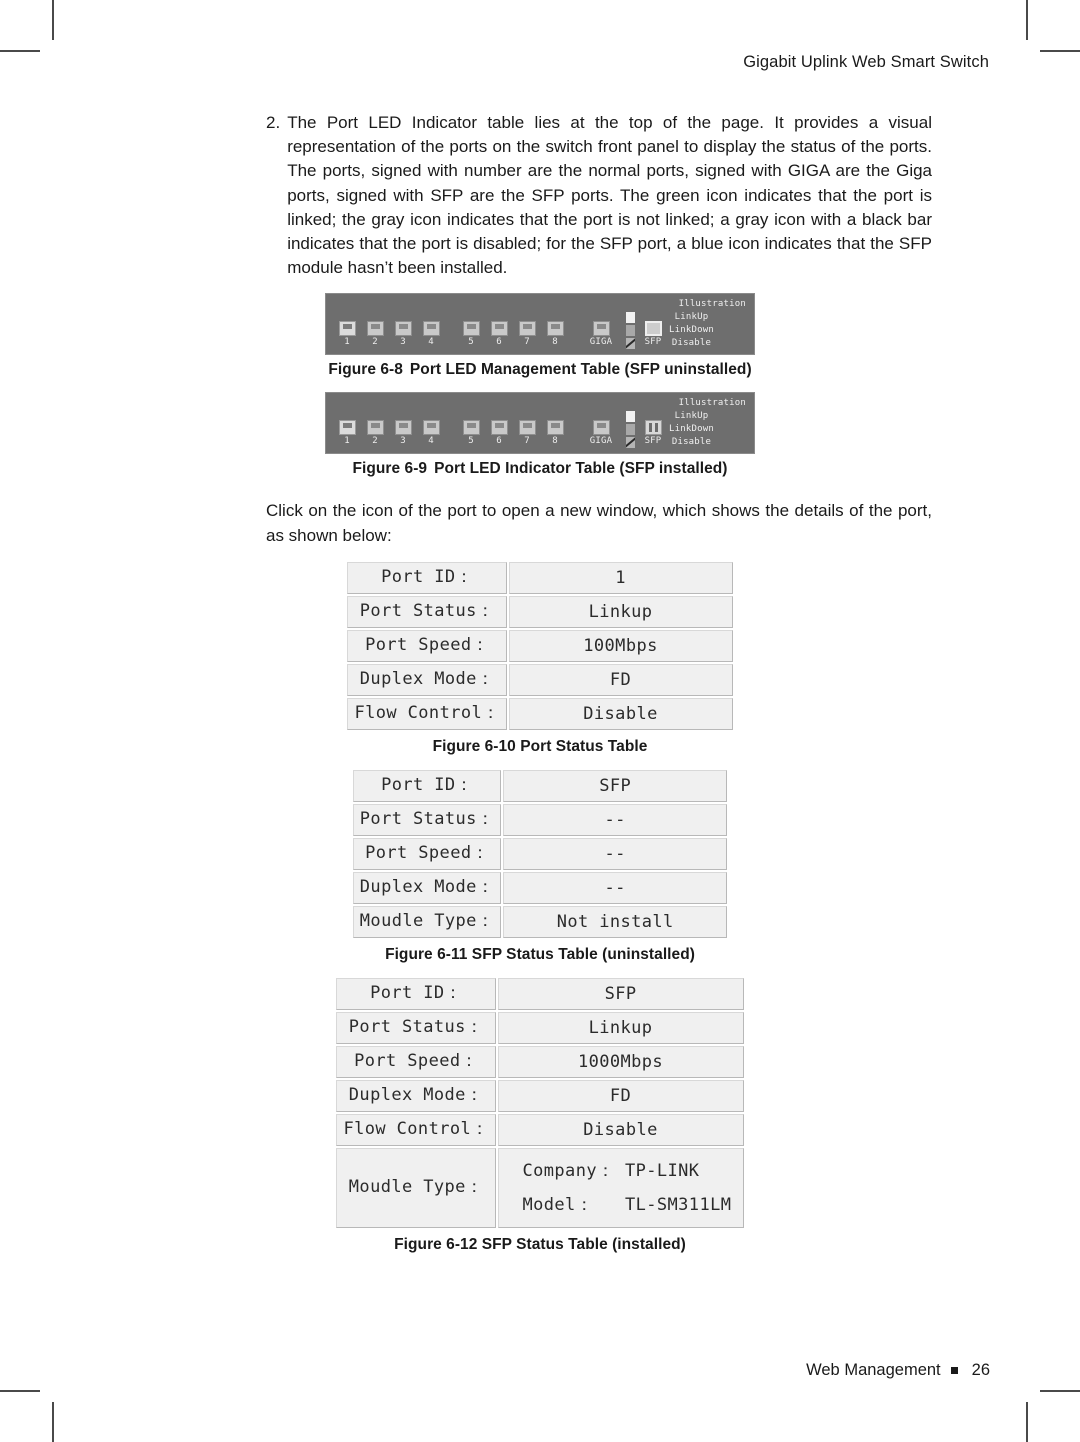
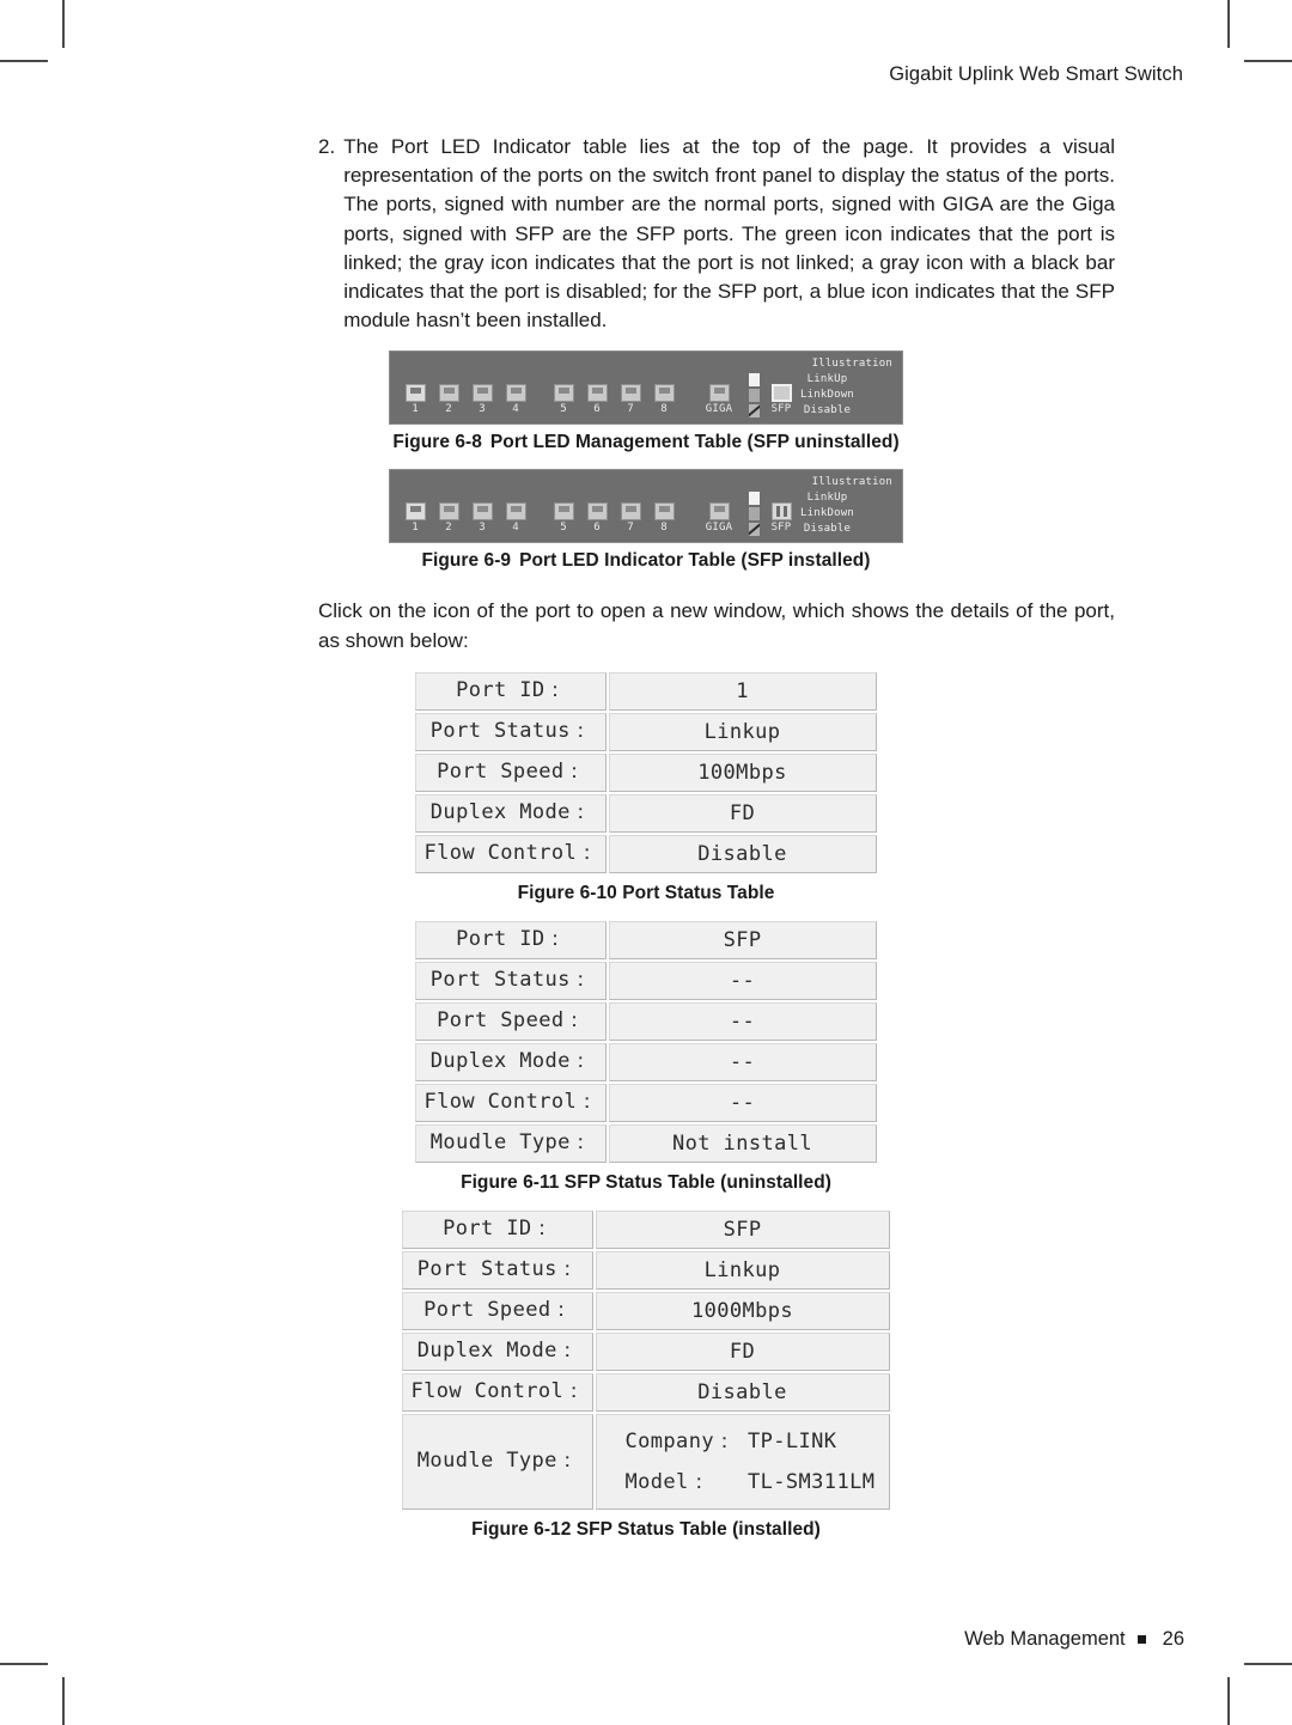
  Gigabit Uplink Web Smart Switch
  2.
  The Port LED Indicator table lies at the top of the page. It provides a visual representation of the ports on the switch front panel to display the status of the ports. The ports, signed with number are the normal ports, signed with GIGA are the Giga ports, signed with SFP are the SFP ports. The green icon indicates that the port is linked; the gray icon indicates that the port is not linked; a gray icon with a black bar indicates that the port is disabled; for the SFP port, a blue icon indicates that the SFP module hasn’t been installed.
  1
  2
  3
  4
  5
  6
  7
  8
  GIGA
  SFP
  Illustration
  LinkUp
  LinkDown
  Disable
  Figure 6-8 Port LED Management Table (SFP uninstalled)
  1
  2
  3
  4
  5
  6
  7
  8
  GIGA
  SFP
  Illustration
  LinkUp
  LinkDown
  Disable
  Figure 6-9 Port LED Indicator Table (SFP installed)
  Click on the icon of the port to open a new window, which shows the details of the port, as shown below:
  Port ID：	1
  Port Status：	Linkup
  Port Speed：	100Mbps
  Duplex Mode：	FD
  Flow Control：	Disable
  Figure 6-10 Port Status Table
  Port ID：	SFP
  Port Status：	--
  Port Speed：	--
  Duplex Mode：	--
+ Flow Control：	--
  Moudle Type：	Not install
  Figure 6-11 SFP Status Table (uninstalled)
  Port ID：	SFP
  Port Status：	Linkup
  Port Speed：	1000Mbps
  Duplex Mode：	FD
  Flow Control：	Disable
  Moudle Type：	Company： TP-LINK Model： TL-SM311LM
  Figure 6-12 SFP Status Table (installed)
  Web Management
  26
